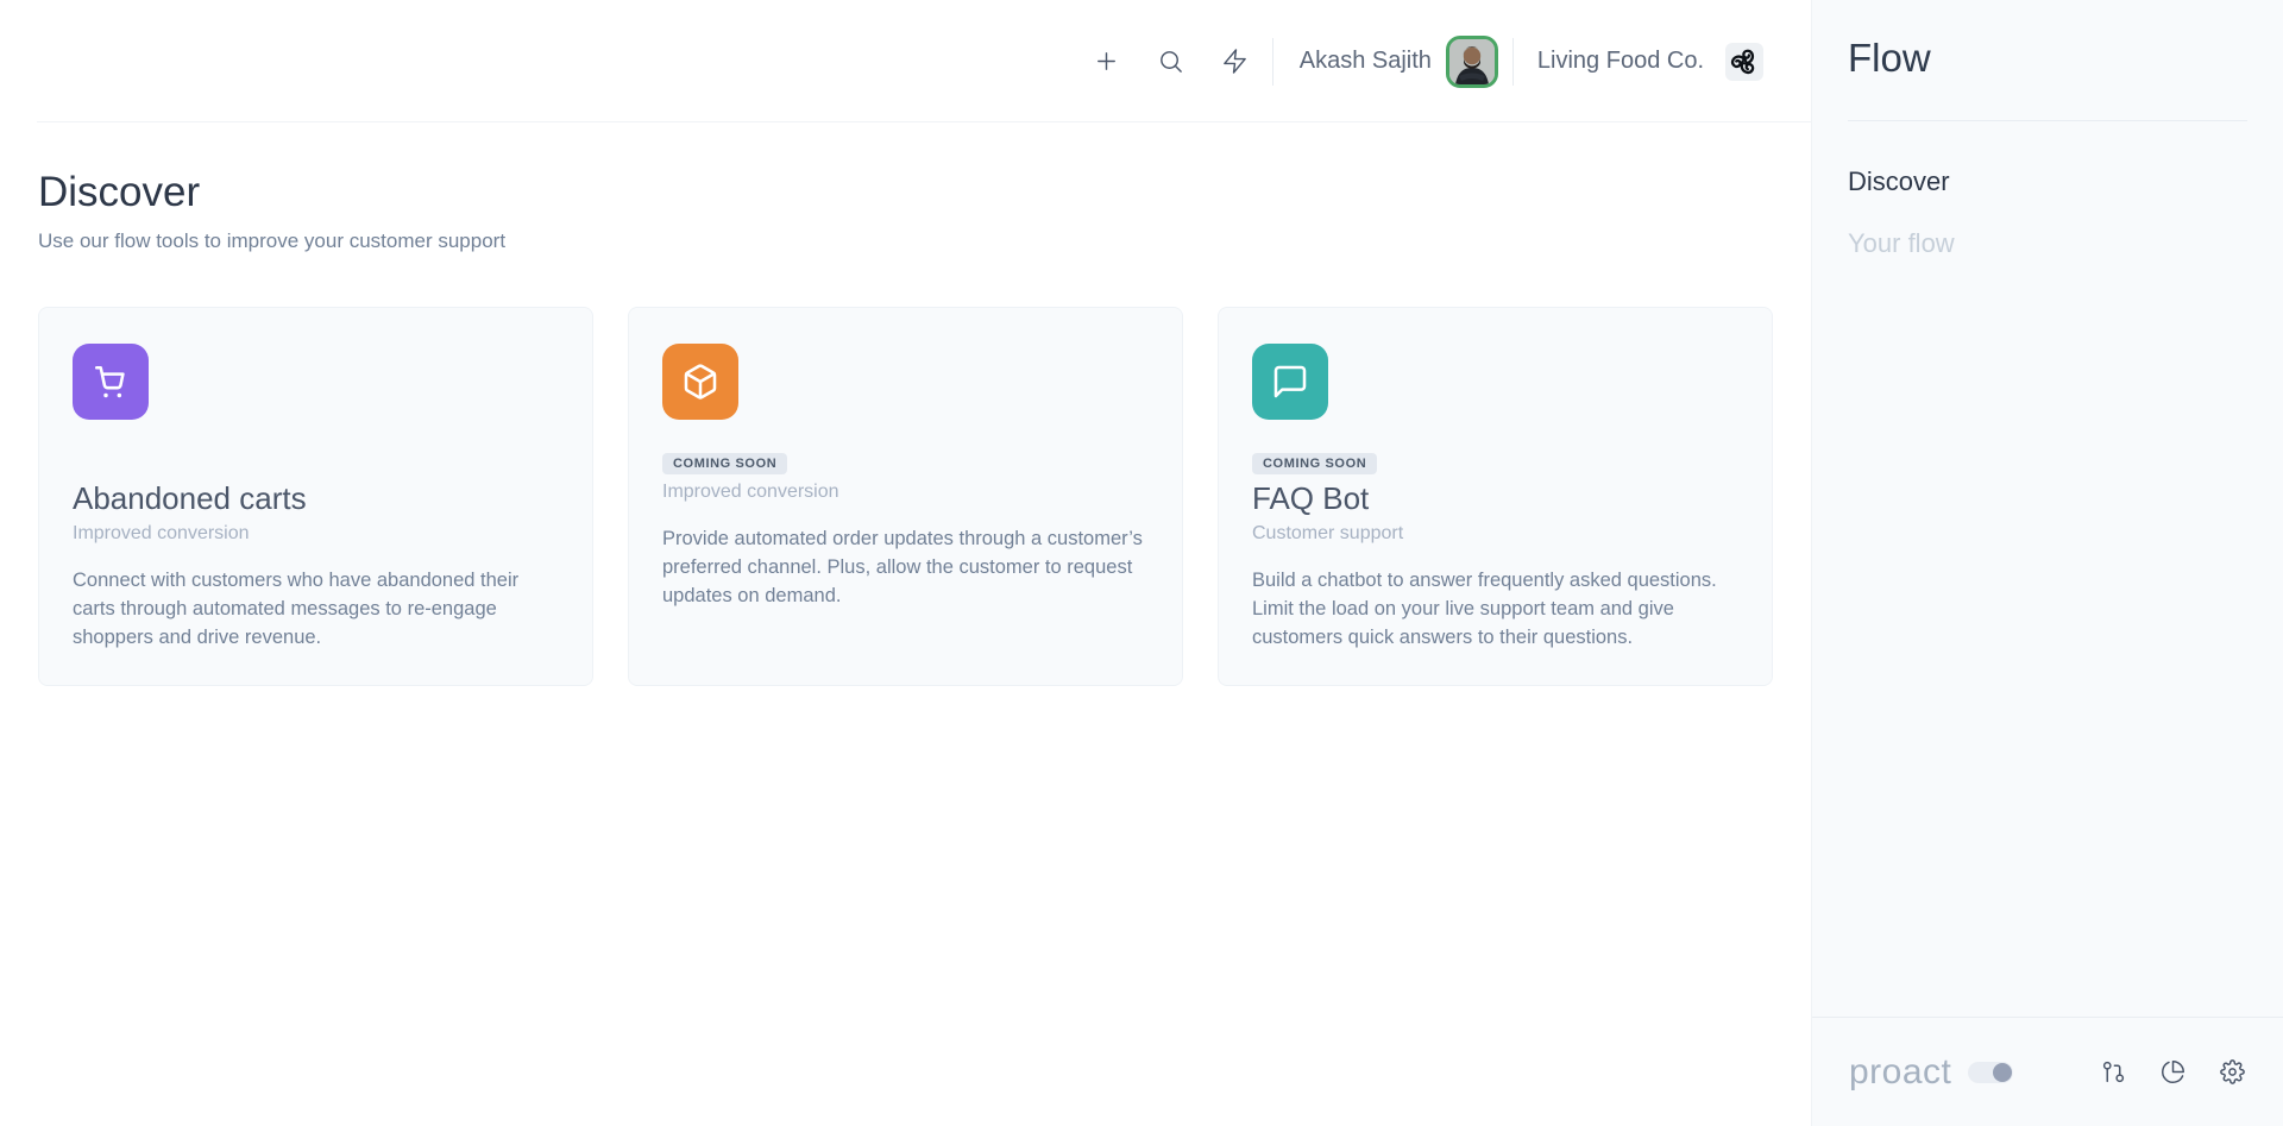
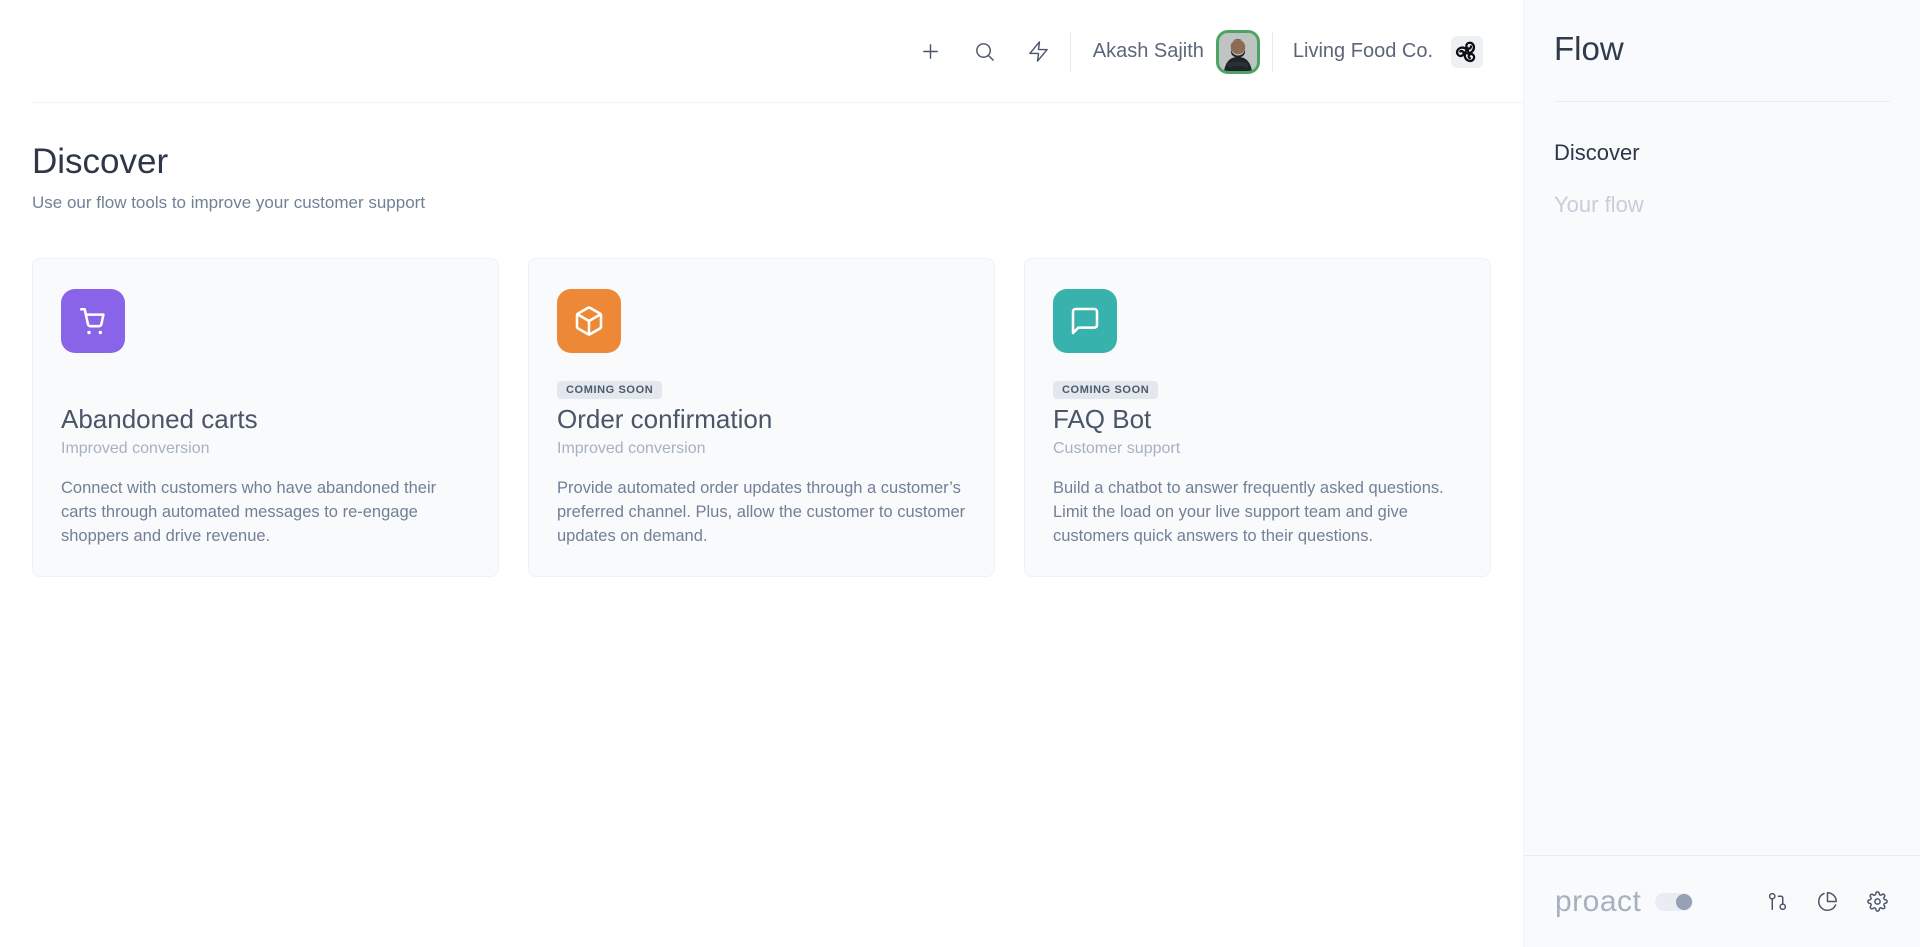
  Akash Sajith
  Living Food Co.
  Discover
  Use our flow tools to improve your customer support
  Abandoned carts
  Improved conversion
  Connect with customers who have abandoned their carts through automated messages to re-engage shoppers and drive revenue.
  COMING SOON
+ Order confirmation
  Improved conversion
- Provide automated order updates through a customer’s preferred channel. Plus, allow the customer to request updates on demand.
+ Provide automated order updates through a customer’s preferred channel. Plus, allow the customer to customer updates on demand.
  COMING SOON
  FAQ Bot
  Customer support
  Build a chatbot to answer frequently asked questions. Limit the load on your live support team and give customers quick answers to their questions.
  Flow
  Discover
  Your flow
  proact
